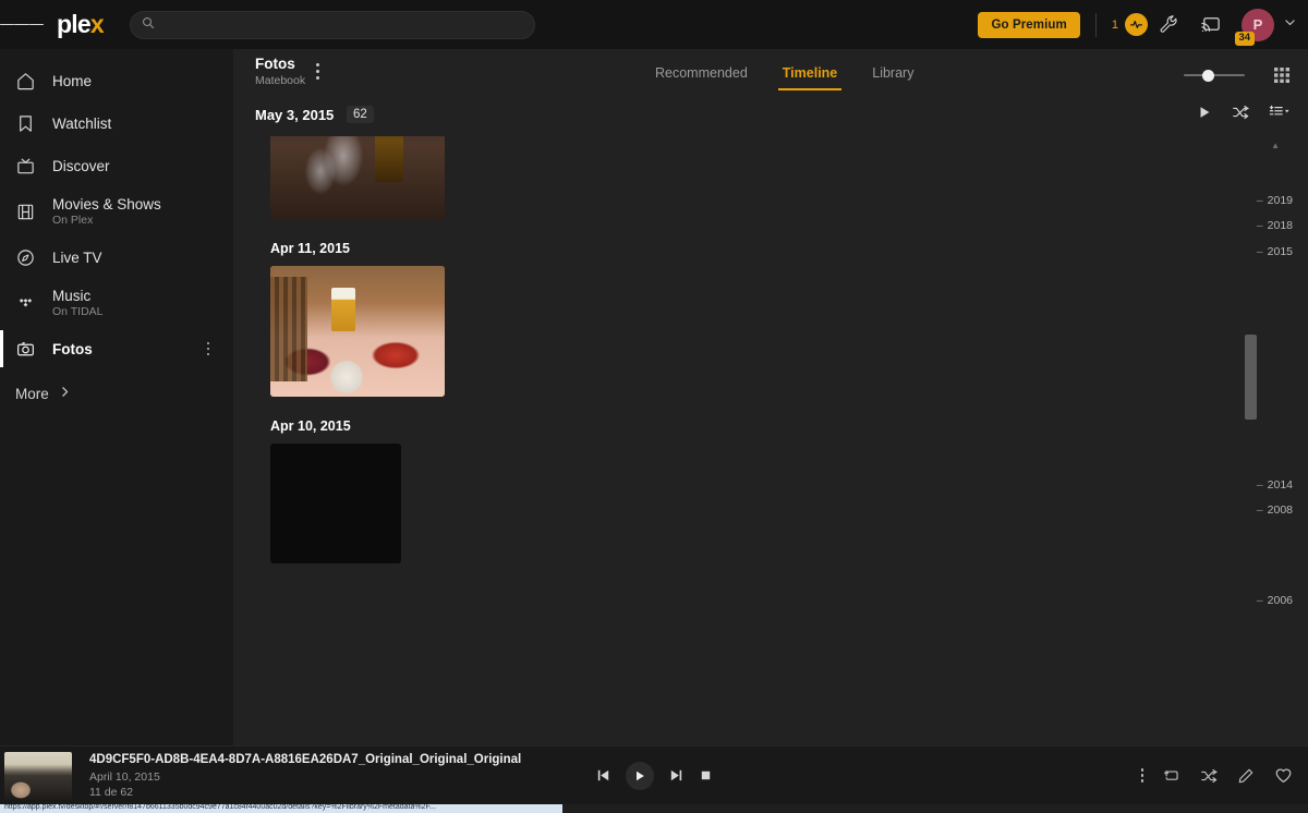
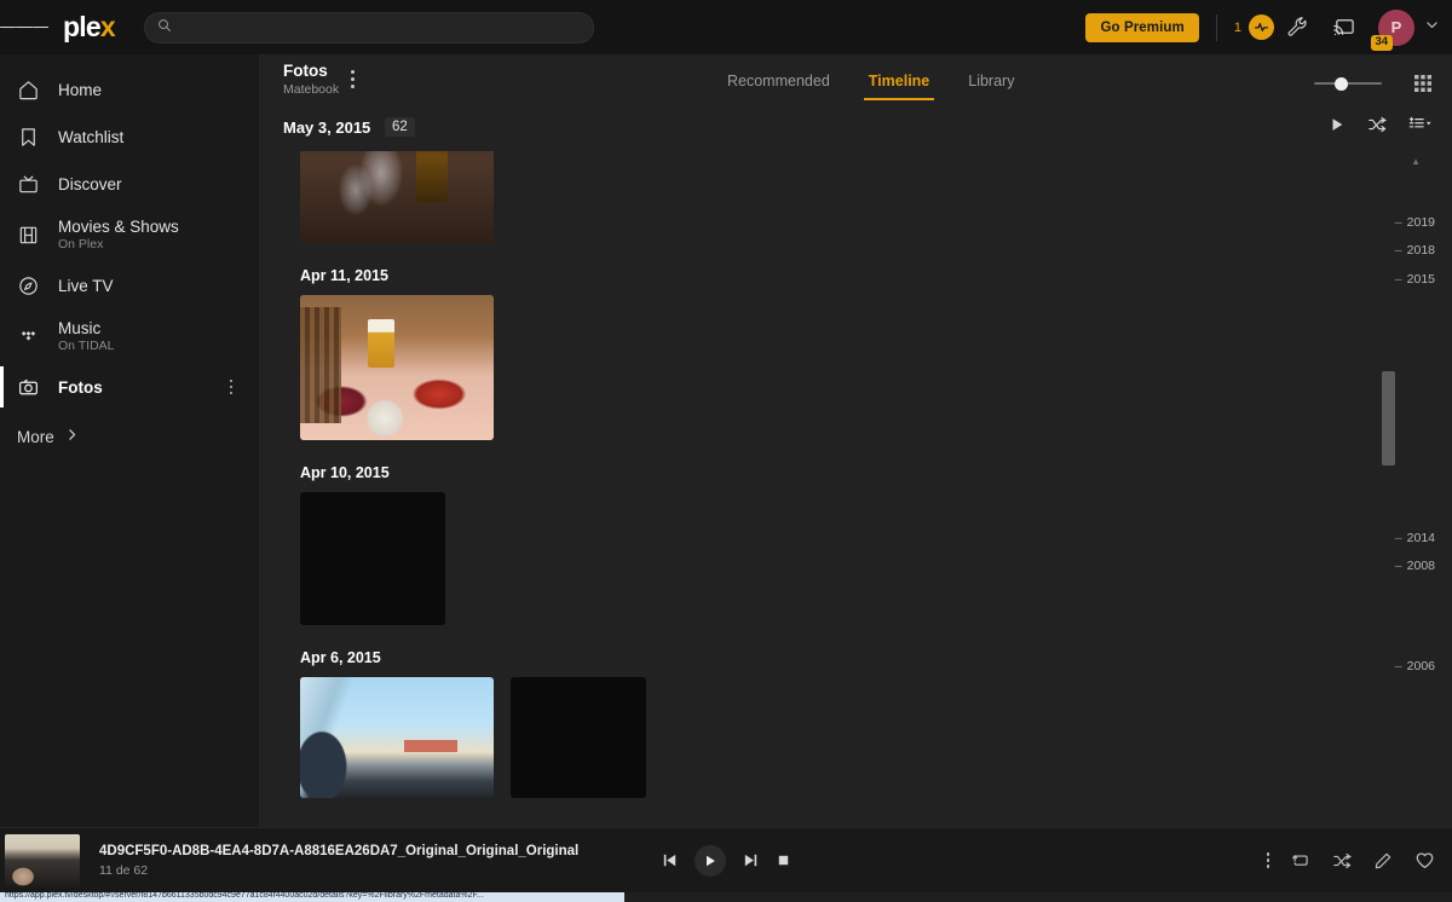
  plex
  Go Premium
  1
  P
  34
  Home
  Watchlist
  Discover
  Movies & Shows
  On Plex
  Live TV
  Music
  On TIDAL
  Fotos
  More
  Fotos
  Matebook
  Recommended
  Timeline
  Library
  May 3, 2015
  62
  Apr 11, 2015
  Apr 10, 2015
+ Apr 6, 2015
  ▲
  – 2019
  – 2018
  – 2015
  – 2014
  – 2008
  – 2006
  4D9CF5F0-AD8B-4EA4-8D7A-A8816EA26DA7_Original_Original_Original
- April 10, 2015
  11 de 62
